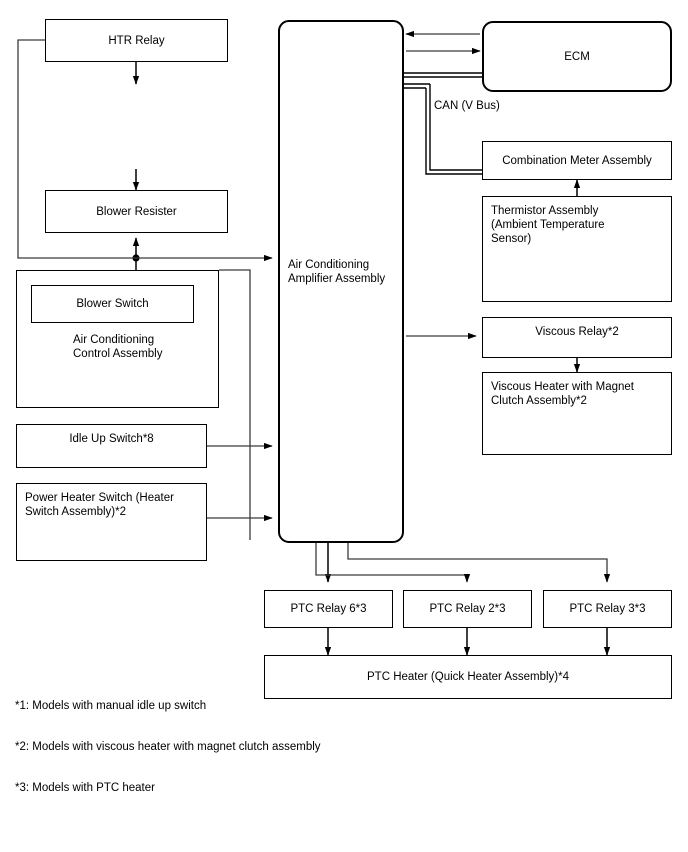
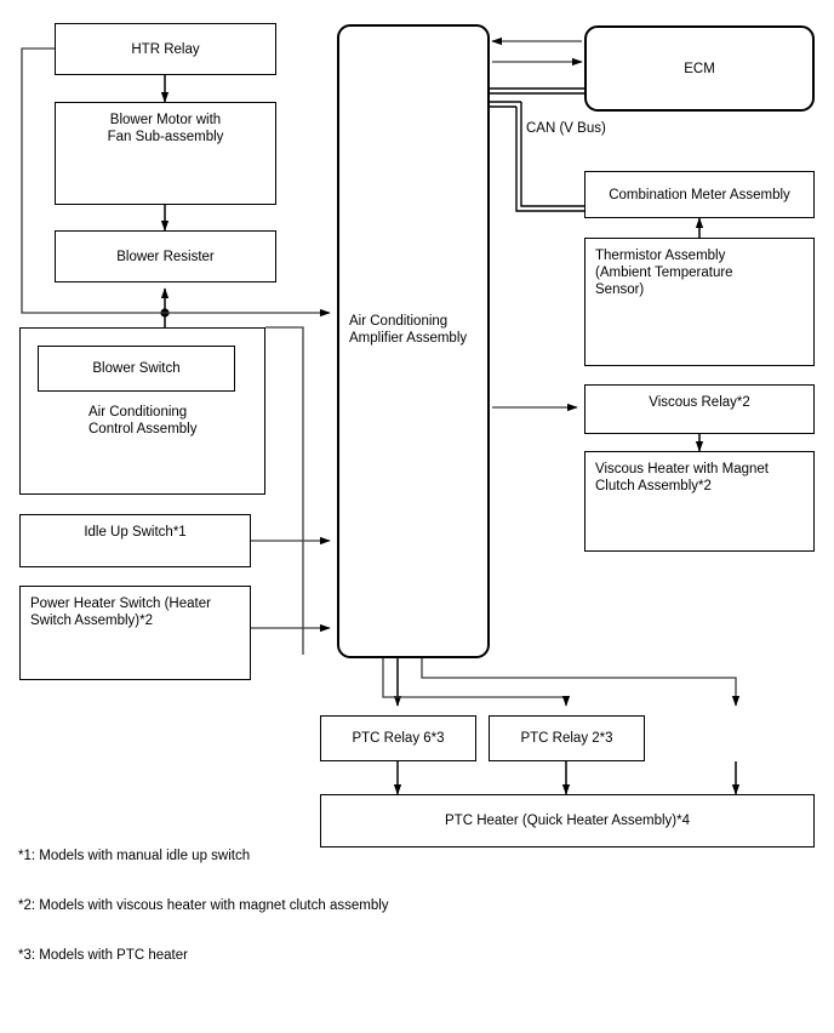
  HTR Relay
+ Blower Motor with
+ Fan Sub-assembly
  Blower Resister
  Air Conditioning
  Control Assembly
  Blower Switch
- Idle Up Switch*8
+ Idle Up Switch*1
  Power Heater Switch (Heater
  Switch Assembly)*2
  Air Conditioning
  Amplifier Assembly
  ECM
  CAN (V Bus)
  Combination Meter Assembly
  Thermistor Assembly
  (Ambient Temperature
  Sensor)
  Viscous Relay*2
  Viscous Heater with Magnet
  Clutch Assembly*2
  PTC Relay 6*3
  PTC Relay 2*3
- PTC Relay 3*3
  PTC Heater (Quick Heater Assembly)*4
  *1: Models with manual idle up switch
  *2: Models with viscous heater with magnet clutch assembly
  *3: Models with PTC heater
